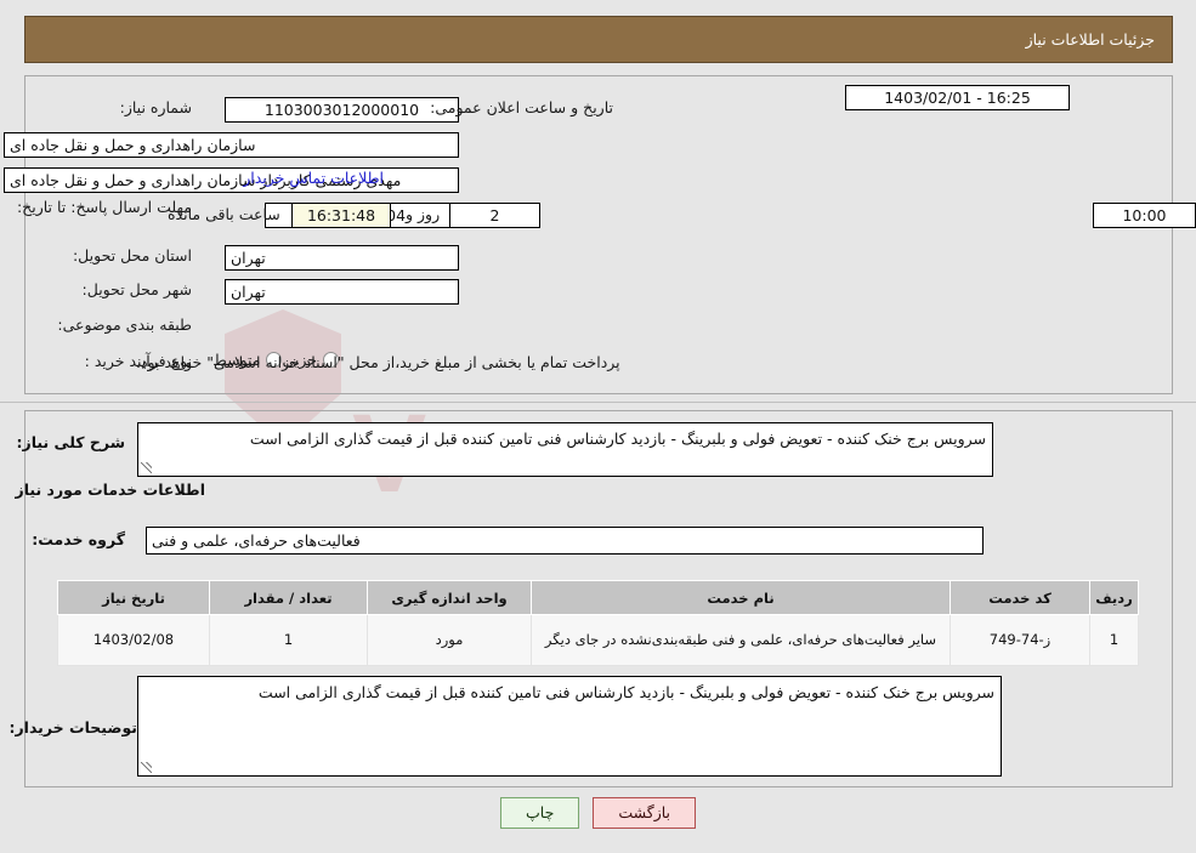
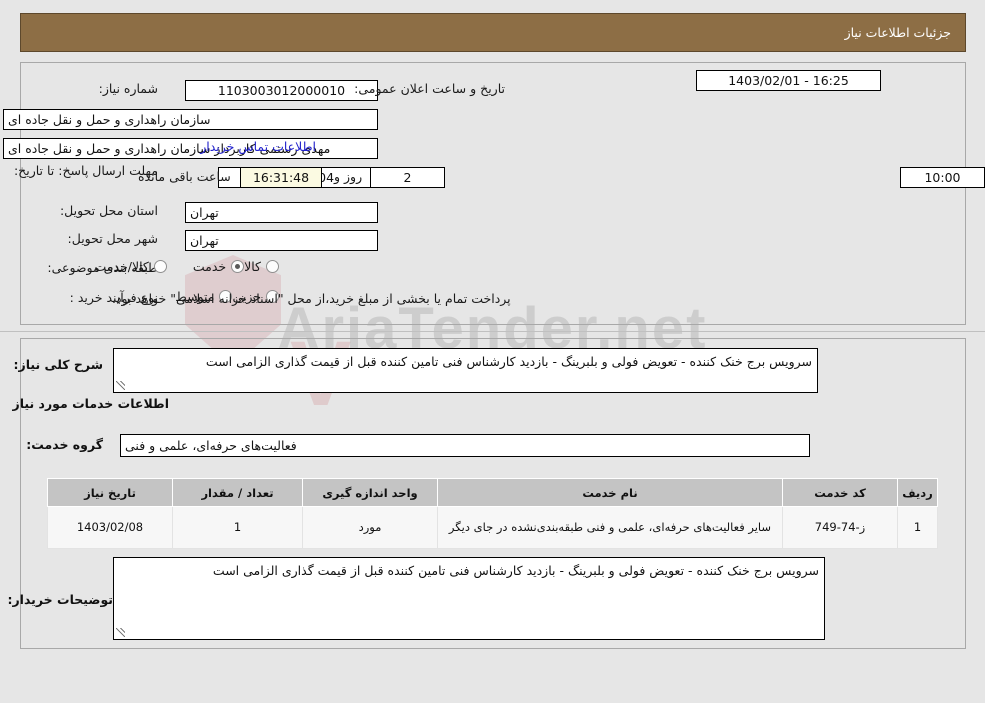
+ AriaTender.net
  جزئیات اطلاعات نیاز
  شماره نیاز:
  1103003012000010
  تاریخ و ساعت اعلان عمومی:
  16:25 - 1403/02/01
  سازمان راهداری و حمل و نقل جاده ای
  مهدی رستمی کاربرداز سازمان راهداری و حمل و نقل جاده ای
  اطلاعات تماس خریدار
  مهلت ارسال پاسخ: تا تاریخ:
  10:00
  2
  روز و
  16:31:48
  ساعت باقی مانده
  استان محل تحویل:
  تهران
  شهر محل تحویل:
  تهران
  طبقه بندی موضوعی:
+ کالا
+ خدمت
+ کالا/خدمت
  نوع فرآیند خرید :
  جزیی
  متوسط
  پرداخت تمام یا بخشی از مبلغ خرید،از محل "اسناد خزانه اسلامی" خواهد بود.
  شرح کلی نیاز:
  سرویس برج خنک کننده - تعویض فولی و بلبرینگ - بازدید کارشناس فنی تامین کننده قبل از قیمت گذاری الزامی است
  اطلاعات خدمات مورد نیاز
  گروه خدمت:
  فعالیت‌های حرفه‌ای، علمی و فنی
  ردیف	کد خدمت	نام خدمت	واحد اندازه گیری	تعداد / مقدار	تاریخ نیاز
  1	ز-74-749	سایر فعالیت‌های حرفه‌ای، علمی و فنی طبقه‌بندی‌نشده در جای دیگر	مورد	1	1403/02/08
  توضیحات خریدار:
  سرویس برج خنک کننده - تعویض فولی و بلبرینگ - بازدید کارشناس فنی تامین کننده قبل از قیمت گذاری الزامی است
- بازگشت
- چاپ
